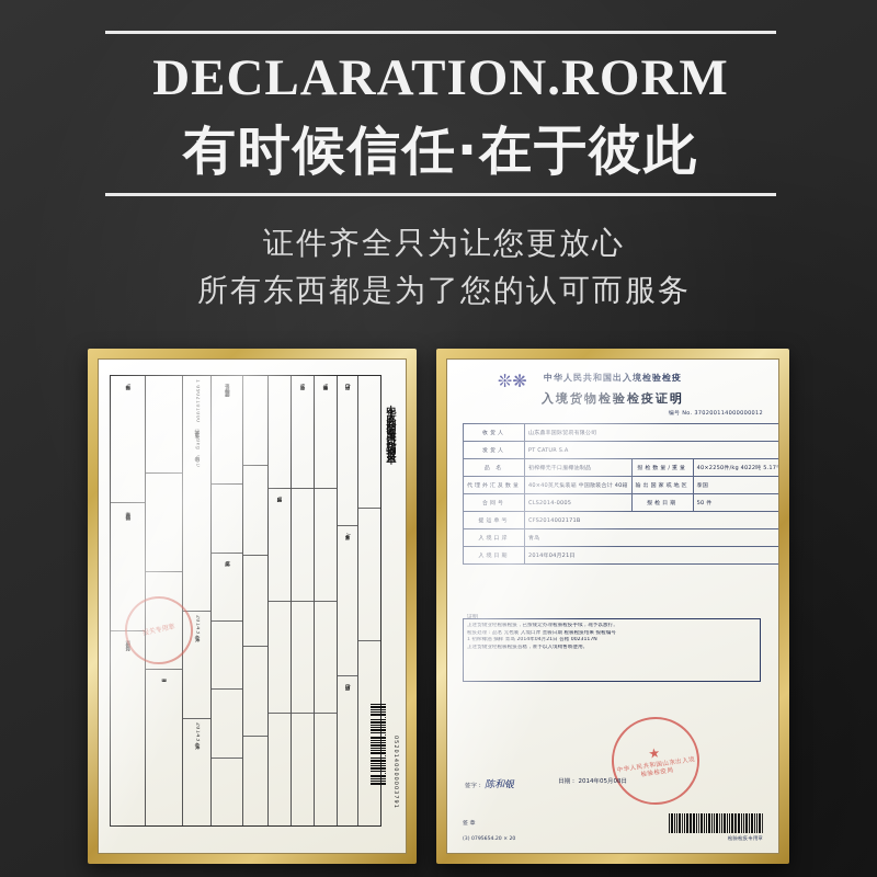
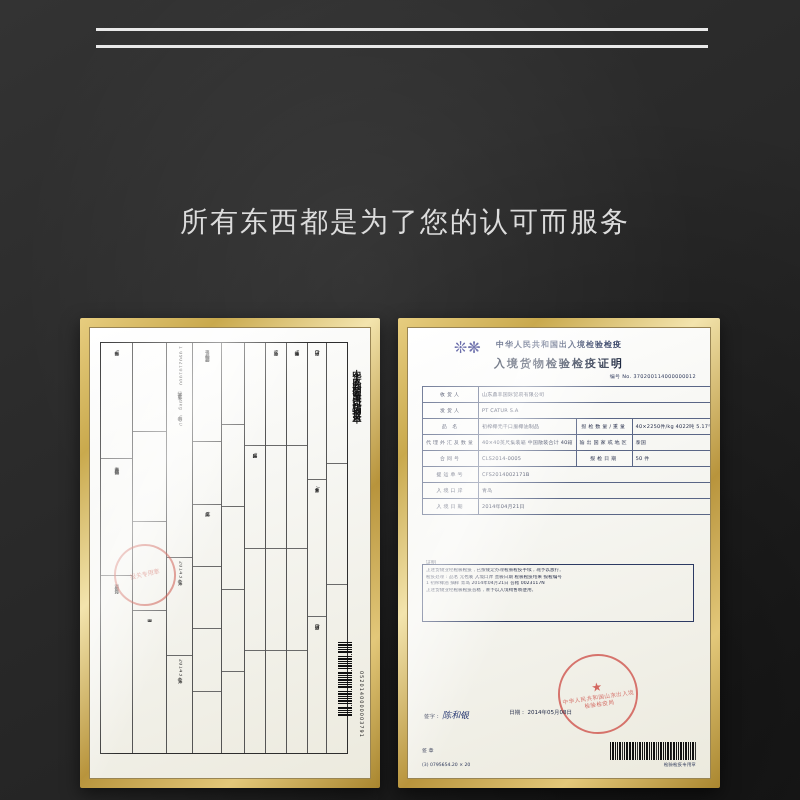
- DECLARATION.RORM
- 有时候信任·在于彼此
- 证件齐全只为让您更放心
  所有东西都是为了您的认可而服务
